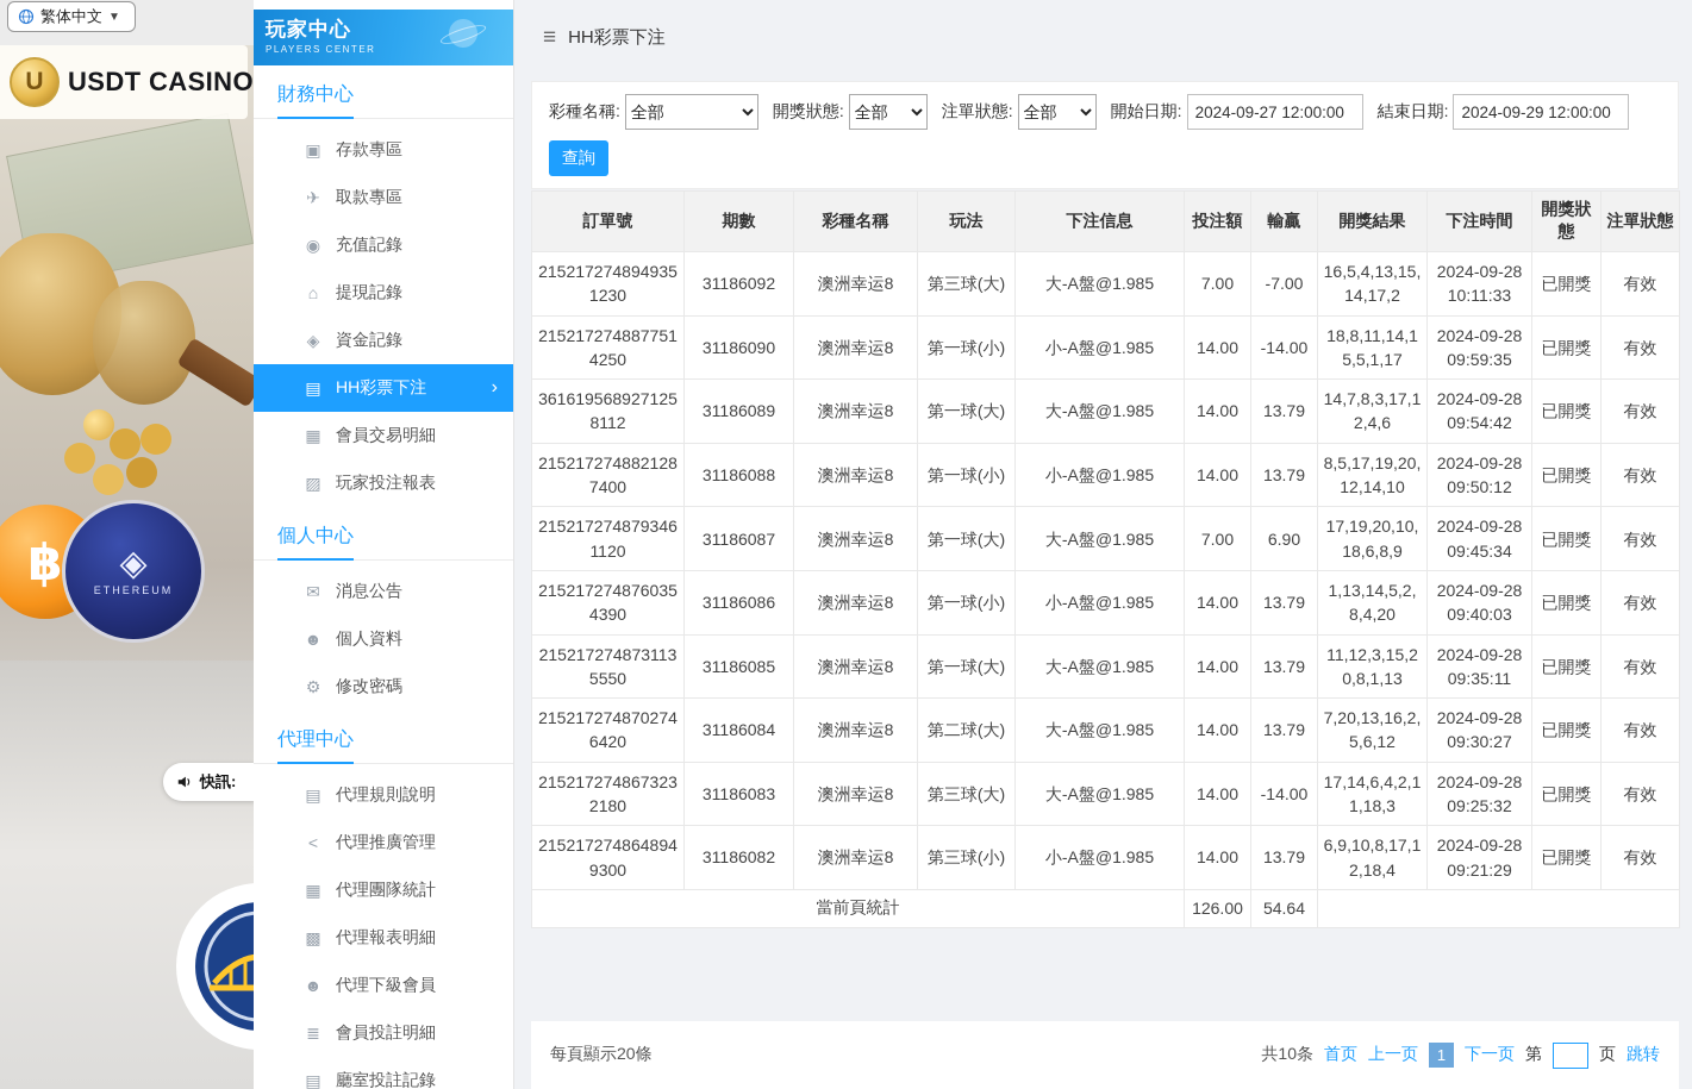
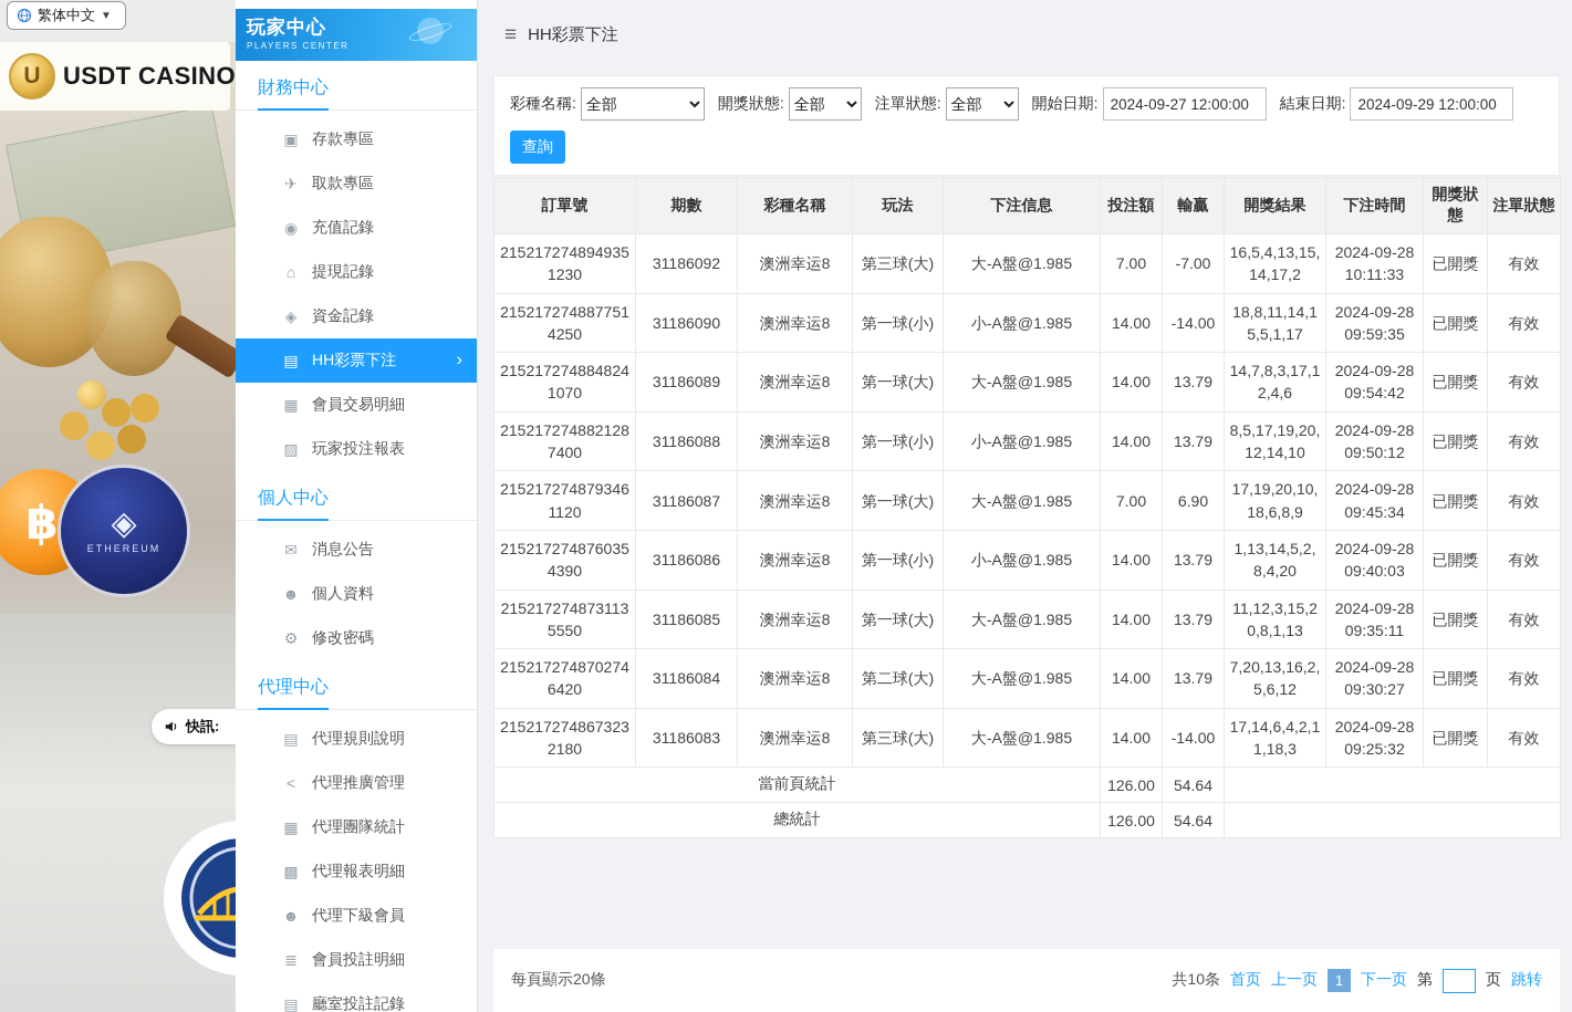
  繁体中文
  ▼
  U
  USDT CASINO
  ฿
  ◈
  ETHEREUM
  快訊:
  玩家中心
  PLAYERS CENTER
  財務中心
  ▣
  存款專區
  ✈
  取款專區
  ◉
  充值記錄
  ⌂
  提現記錄
  ◈
  資金記錄
  ▤
  HH彩票下注
  ›
  ▦
  會員交易明細
  ▨
  玩家投注報表
  個人中心
  ✉
  消息公告
  ☻
  個人資料
  ⚙
  修改密碼
  代理中心
  ▤
  代理規則說明
  <
  代理推廣管理
  ▦
  代理團隊統計
  ▩
  代理報表明細
  ☻
  代理下級會員
  ≣
  會員投註明細
  ▤
  廳室投註記錄
  ≡
  HH彩票下注
  彩種名稱:
  全部
  開獎狀態:
  全部
  注單狀態:
  全部
  開始日期:
  2024-09-27 12:00:00
  結束日期:
  2024-09-29 12:00:00
  查詢
  訂單號	期數	彩種名稱	玩法	下注信息	投注額	輸贏	開獎結果	下注時間	開獎狀態	注單狀態
  2152172748949351230	31186092	澳洲幸运8	第三球(大)	大-A盤@1.985	7.00	-7.00	16,5,4,13,15,14,17,2	2024-09-28 10:11:33	已開獎	有效
  2152172748877514250	31186090	澳洲幸运8	第一球(小)	小-A盤@1.985	14.00	-14.00	18,8,11,14,15,5,1,17	2024-09-28 09:59:35	已開獎	有效
- 3616195689271258112	31186089	澳洲幸运8	第一球(大)	大-A盤@1.985	14.00	13.79	14,7,8,3,17,12,4,6	2024-09-28 09:54:42	已開獎	有效
+ 2152172748848241070	31186089	澳洲幸运8	第一球(大)	大-A盤@1.985	14.00	13.79	14,7,8,3,17,12,4,6	2024-09-28 09:54:42	已開獎	有效
  2152172748821287400	31186088	澳洲幸运8	第一球(小)	小-A盤@1.985	14.00	13.79	8,5,17,19,20,12,14,10	2024-09-28 09:50:12	已開獎	有效
  2152172748793461120	31186087	澳洲幸运8	第一球(大)	大-A盤@1.985	7.00	6.90	17,19,20,10,18,6,8,9	2024-09-28 09:45:34	已開獎	有效
  2152172748760354390	31186086	澳洲幸运8	第一球(小)	小-A盤@1.985	14.00	13.79	1,13,14,5,2,8,4,20	2024-09-28 09:40:03	已開獎	有效
  2152172748731135550	31186085	澳洲幸运8	第一球(大)	大-A盤@1.985	14.00	13.79	11,12,3,15,20,8,1,13	2024-09-28 09:35:11	已開獎	有效
  2152172748702746420	31186084	澳洲幸运8	第二球(大)	大-A盤@1.985	14.00	13.79	7,20,13,16,2,5,6,12	2024-09-28 09:30:27	已開獎	有效
  2152172748673232180	31186083	澳洲幸运8	第三球(大)	大-A盤@1.985	14.00	-14.00	17,14,6,4,2,11,18,3	2024-09-28 09:25:32	已開獎	有效
- 2152172748648949300	31186082	澳洲幸运8	第三球(小)	小-A盤@1.985	14.00	13.79	6,9,10,8,17,12,18,4	2024-09-28 09:21:29	已開獎	有效
  當前頁統計	126.00	54.64
+ 總統計	126.00	54.64
  每頁顯示20條
  共10条
  首页
  上一页
  1
  下一页
  第
  页
  跳转
